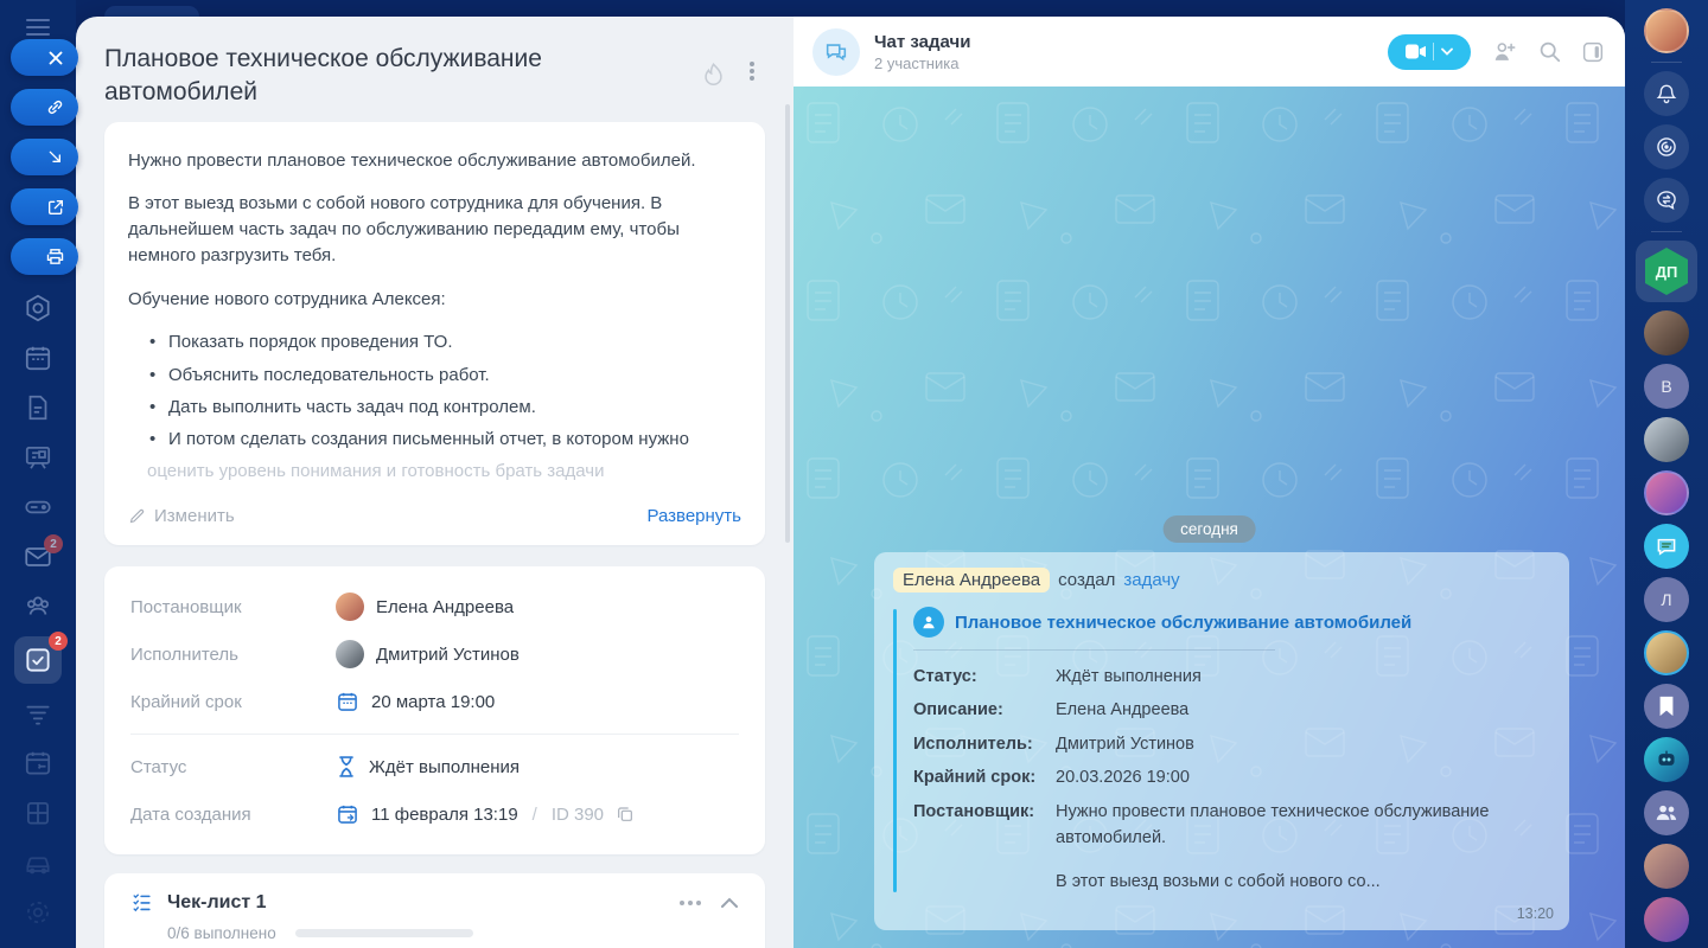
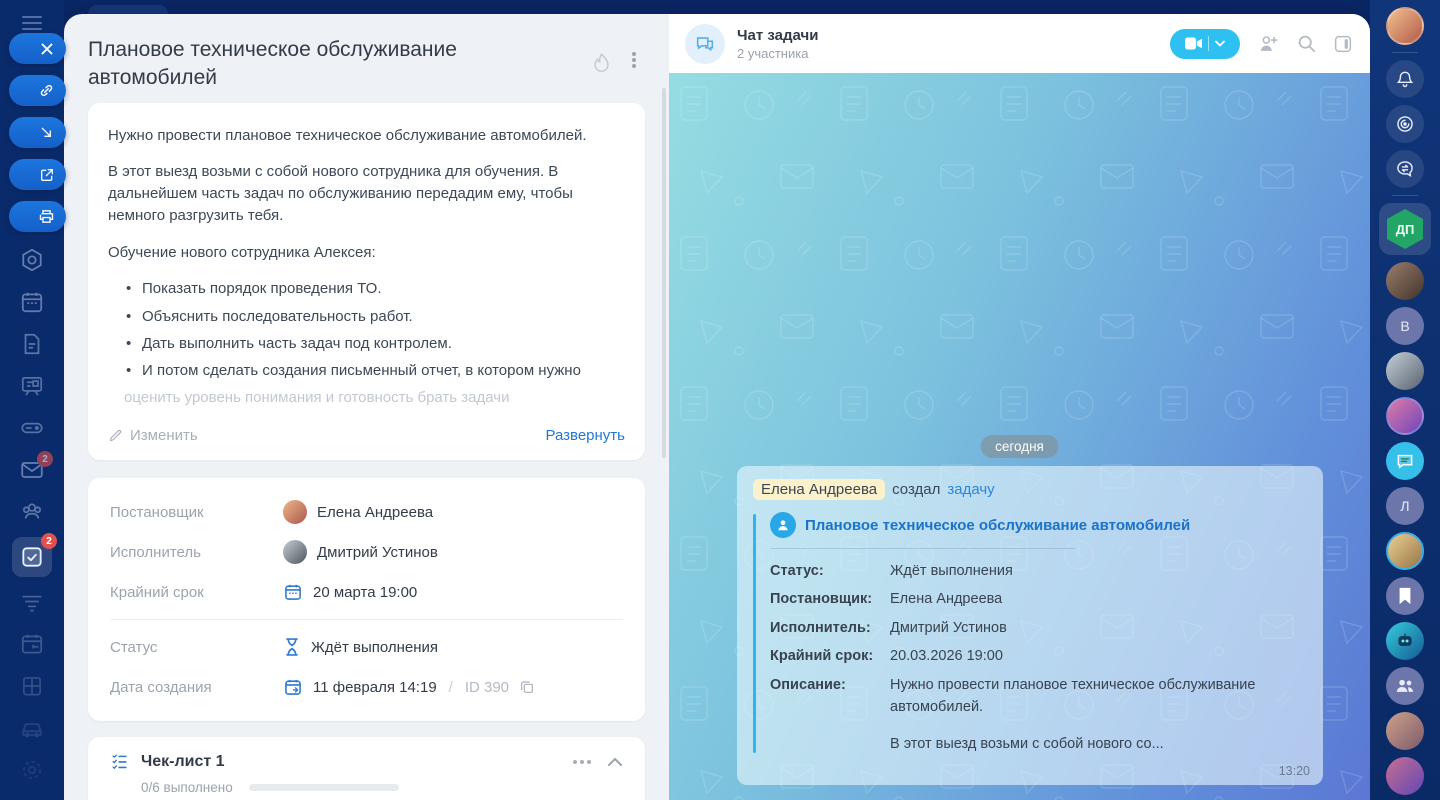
  2
  2
  Плановое техническое обслуживание автомобилей
  Нужно провести плановое техническое обслуживание автомобилей.
  В этот выезд возьми с собой нового сотрудника для обучения. В дальнейшем часть задач по обслуживанию передадим ему, чтобы немного разгрузить тебя.
  Обучение нового сотрудника Алексея:
  Показать порядок проведения ТО.
  Объяснить последовательность работ.
  Дать выполнить часть задач под контролем.
  И потом сделать создания письменный отчет, в котором нужно
  оценить уровень понимания и готовность брать задачи
  Изменить
  Развернуть
  Постановщик
  Елена Андреева
  Исполнитель
  Дмитрий Устинов
  Крайний срок
  20 марта 19:00
  Статус
  Ждёт выполнения
  Дата создания
- 11 февраля 13:19
+ 11 февраля 14:19
  /
  ID 390
  Чек-лист 1
  0/6 выполнено
  Чат задачи
  2 участника
  сегодня
  Елена Андреева
  создал
  задачу
  Плановое техническое обслуживание автомобилей
  Статус:
  Ждёт выполнения
- Описание:
+ Постановщик:
  Елена Андреева
  Исполнитель:
  Дмитрий Устинов
  Крайний срок:
  20.03.2026 19:00
- Постановщик:
+ Описание:
  Нужно провести плановое техническое обслуживание автомобилей. В этот выезд возьми с собой нового со...
  13:20
  ДП
  В
  Л
